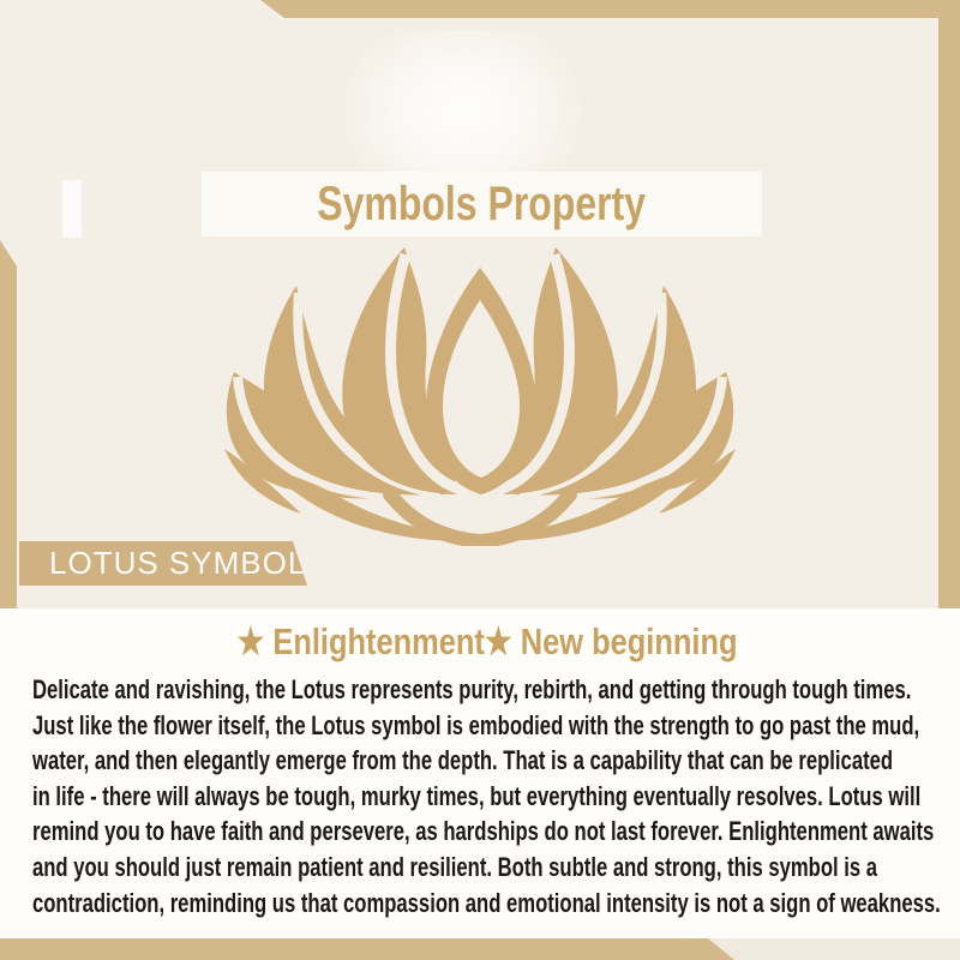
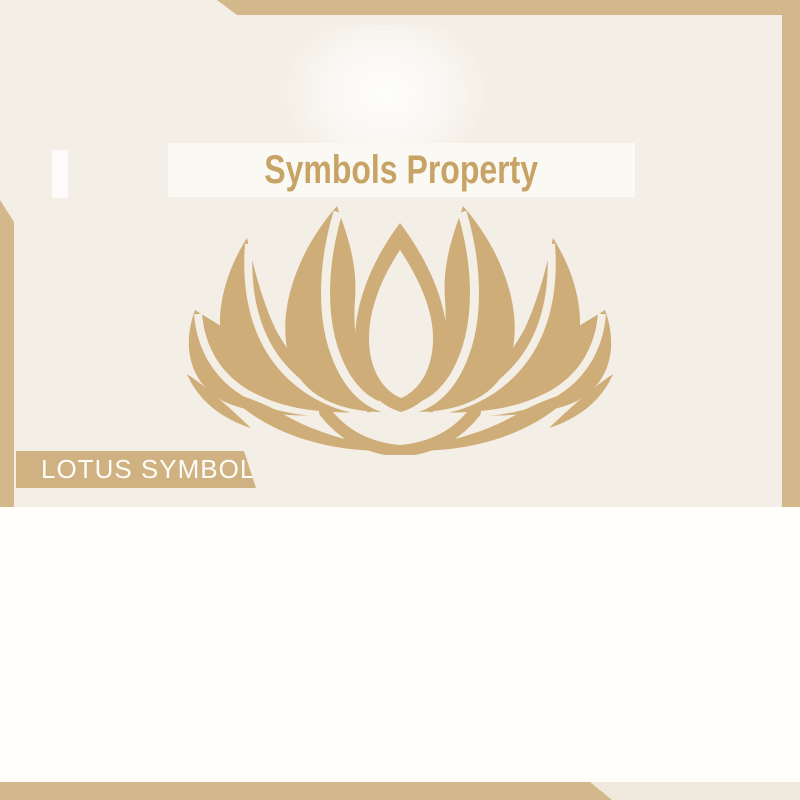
  Symbols Property
  LOTUS SYMBOL
- ★ Enlightenment★ New beginning
- Delicate and ravishing, the Lotus represents purity, rebirth, and getting through tough times.
- Just like the flower itself, the Lotus symbol is embodied with the strength to go past the mud,
- water, and then elegantly emerge from the depth. That is a capability that can be replicated
- in life - there will always be tough, murky times, but everything eventually resolves. Lotus will
- remind you to have faith and persevere, as hardships do not last forever. Enlightenment awaits
- and you should just remain patient and resilient. Both subtle and strong, this symbol is a
- contradiction, reminding us that compassion and emotional intensity is not a sign of weakness.
